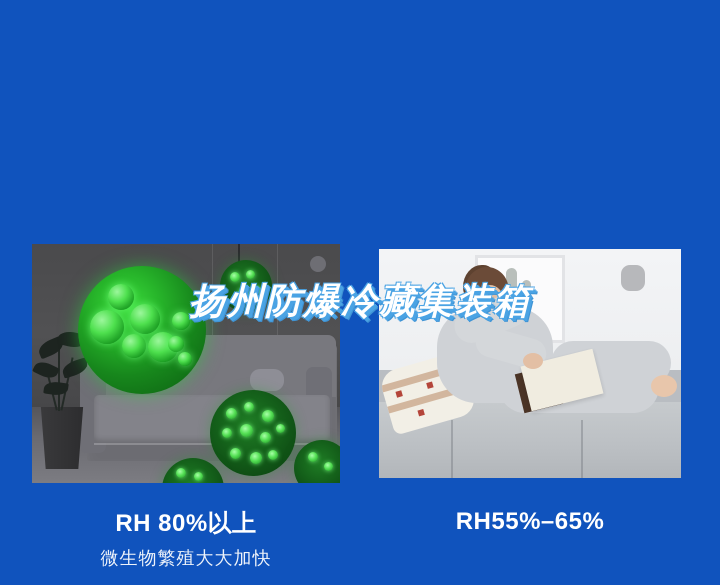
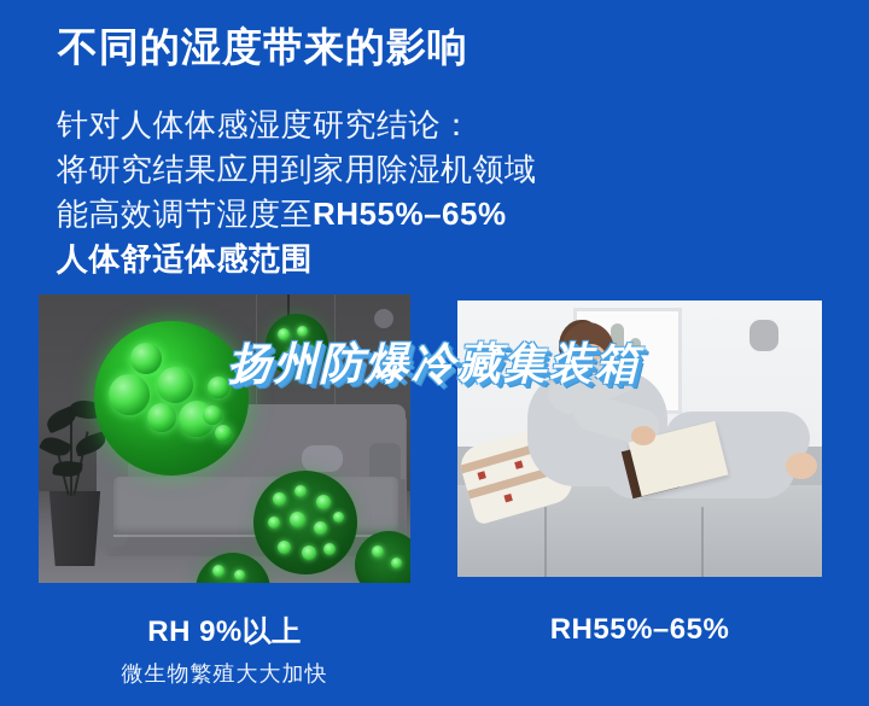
+ 不同的湿度带来的影响
+ 针对人体体感湿度研究结论：
+ 将研究结果应用到家用除湿机领域
+ 能高效调节湿度至RH55%–65%
+ 人体舒适体感范围
  扬州防爆冷藏集装箱
- RH 80%以上
+ RH 9%以上
  微生物繁殖大大加快
  RH55%–65%
